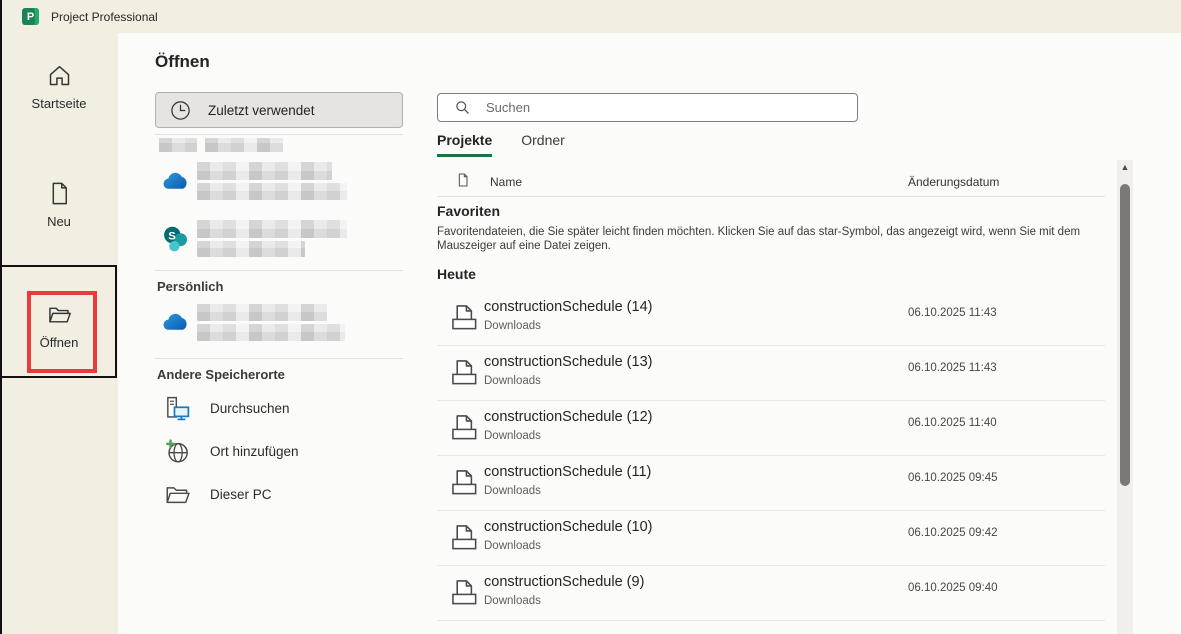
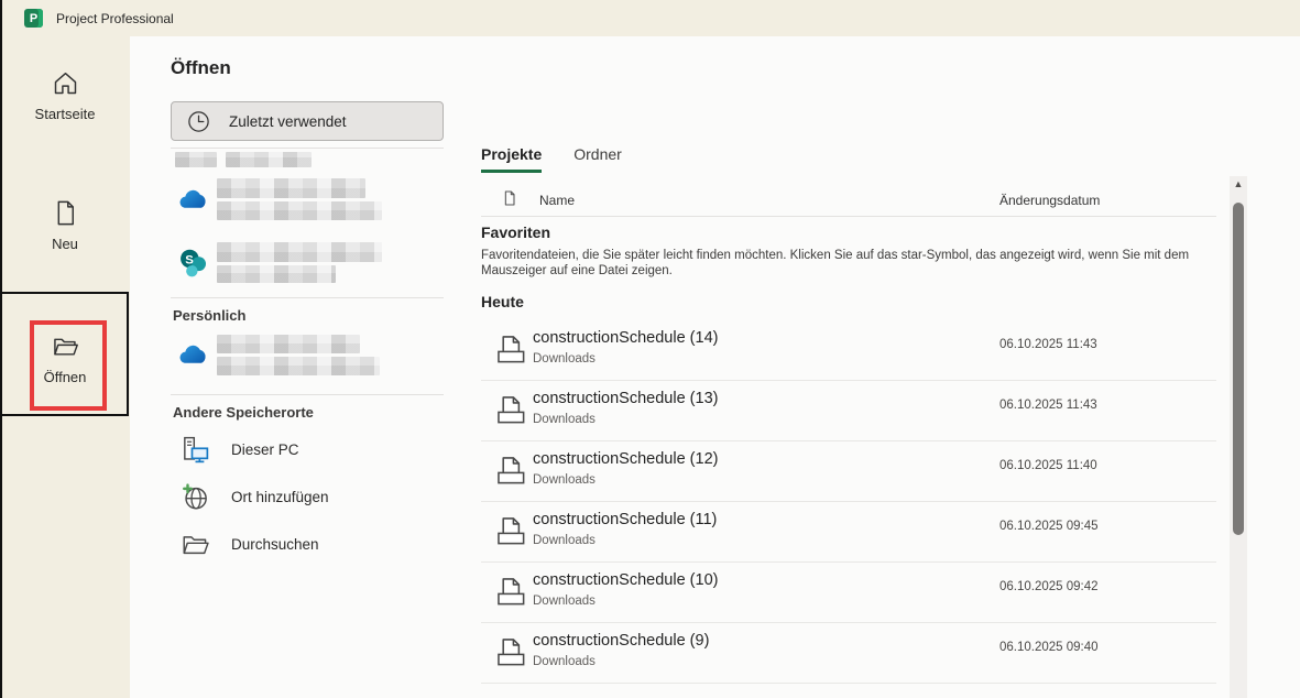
  P
  Project Professional
  Startseite
  Neu
  Öffnen
  Öffnen
  Zuletzt verwendet
  S
  Persönlich
  Andere Speicherorte
- Durchsuchen
+ Dieser PC
  Ort hinzufügen
- Dieser PC
+ Durchsuchen
- Suchen
  Projekte
  Ordner
  Name
  Änderungsdatum
  Favoriten
  Favoritendateien, die Sie später leicht finden möchten. Klicken Sie auf das star-Symbol, das angezeigt wird, wenn Sie mit dem Mauszeiger auf eine Datei zeigen.
  Heute
  constructionSchedule (14)
  Downloads
  06.10.2025 11:43
  constructionSchedule (13)
  Downloads
  06.10.2025 11:43
  constructionSchedule (12)
  Downloads
  06.10.2025 11:40
  constructionSchedule (11)
  Downloads
  06.10.2025 09:45
  constructionSchedule (10)
  Downloads
  06.10.2025 09:42
  constructionSchedule (9)
  Downloads
  06.10.2025 09:40
  ▲
